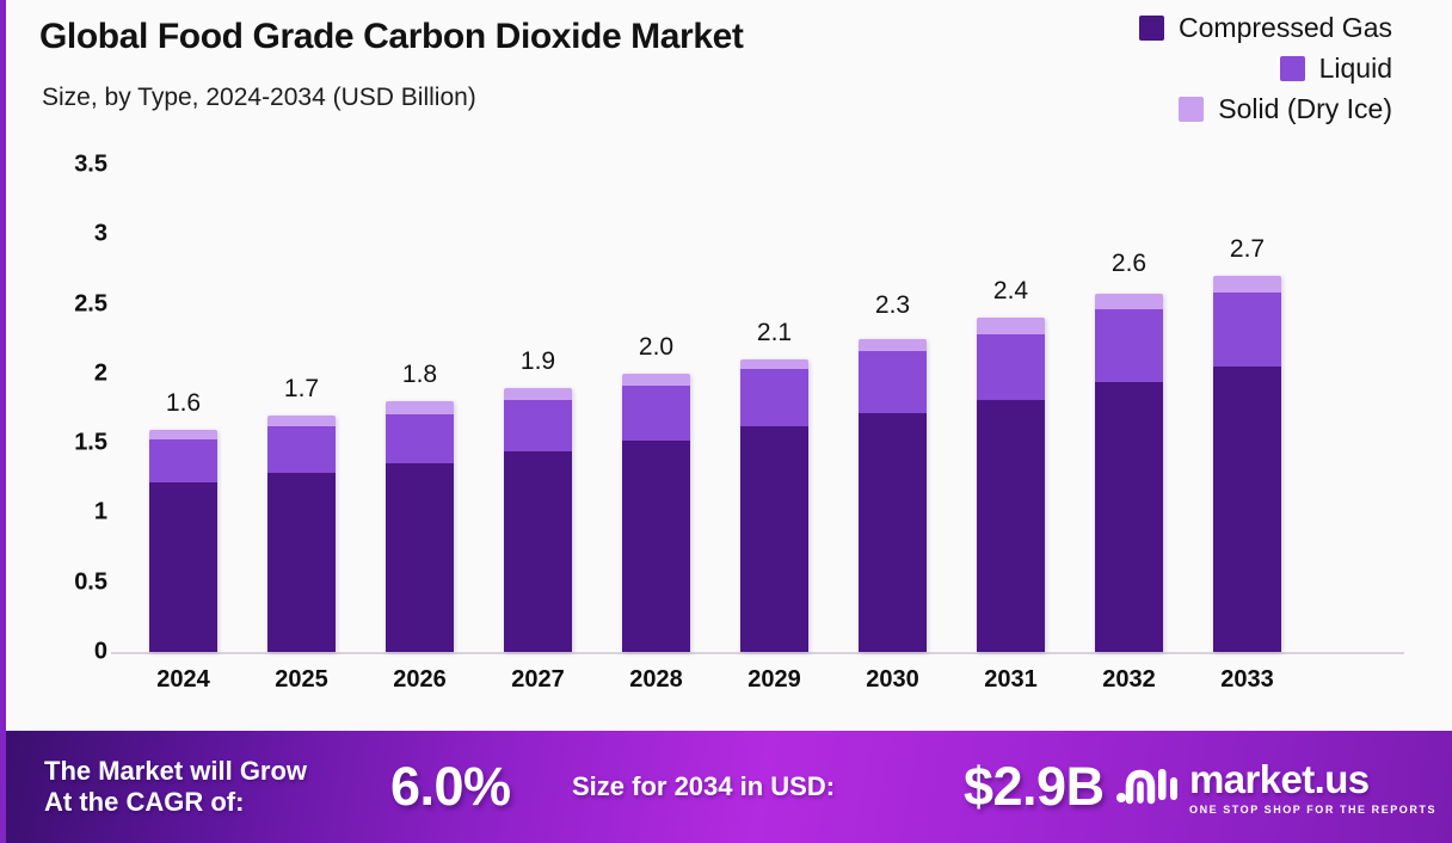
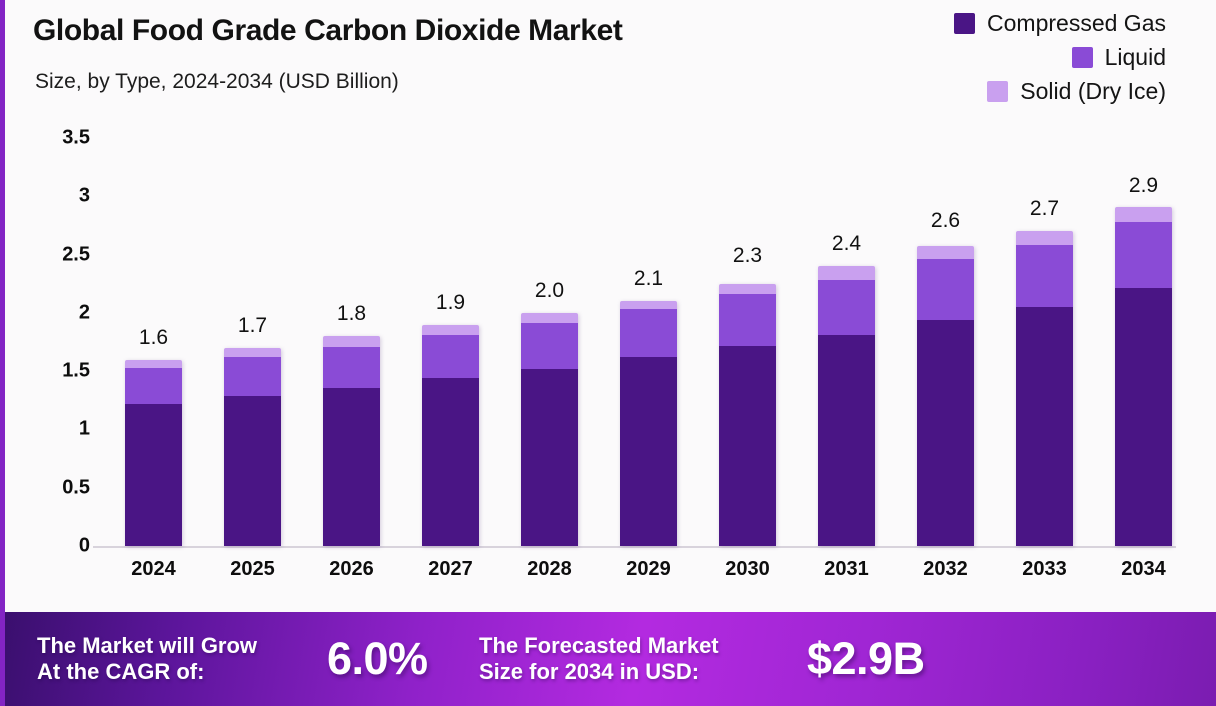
  Global Food Grade Carbon Dioxide Market
  Size, by Type, 2024-2034 (USD Billion)
  Compressed Gas
  Liquid
  Solid (Dry Ice)
  0
  0.5
  1
  1.5
  2
  2.5
  3
  3.5
  1.6
  2024
  1.7
  2025
  1.8
  2026
  1.9
  2027
  2.0
  2028
  2.1
  2029
  2.3
  2030
  2.4
  2031
  2.6
  2032
  2.7
  2033
+ 2.9
+ 2034
  The Market will Grow
  At the CAGR of:
  6.0%
+ The Forecasted Market
  Size for 2034 in USD:
  $2.9B
- market.us
- ONE STOP SHOP FOR THE REPORTS
